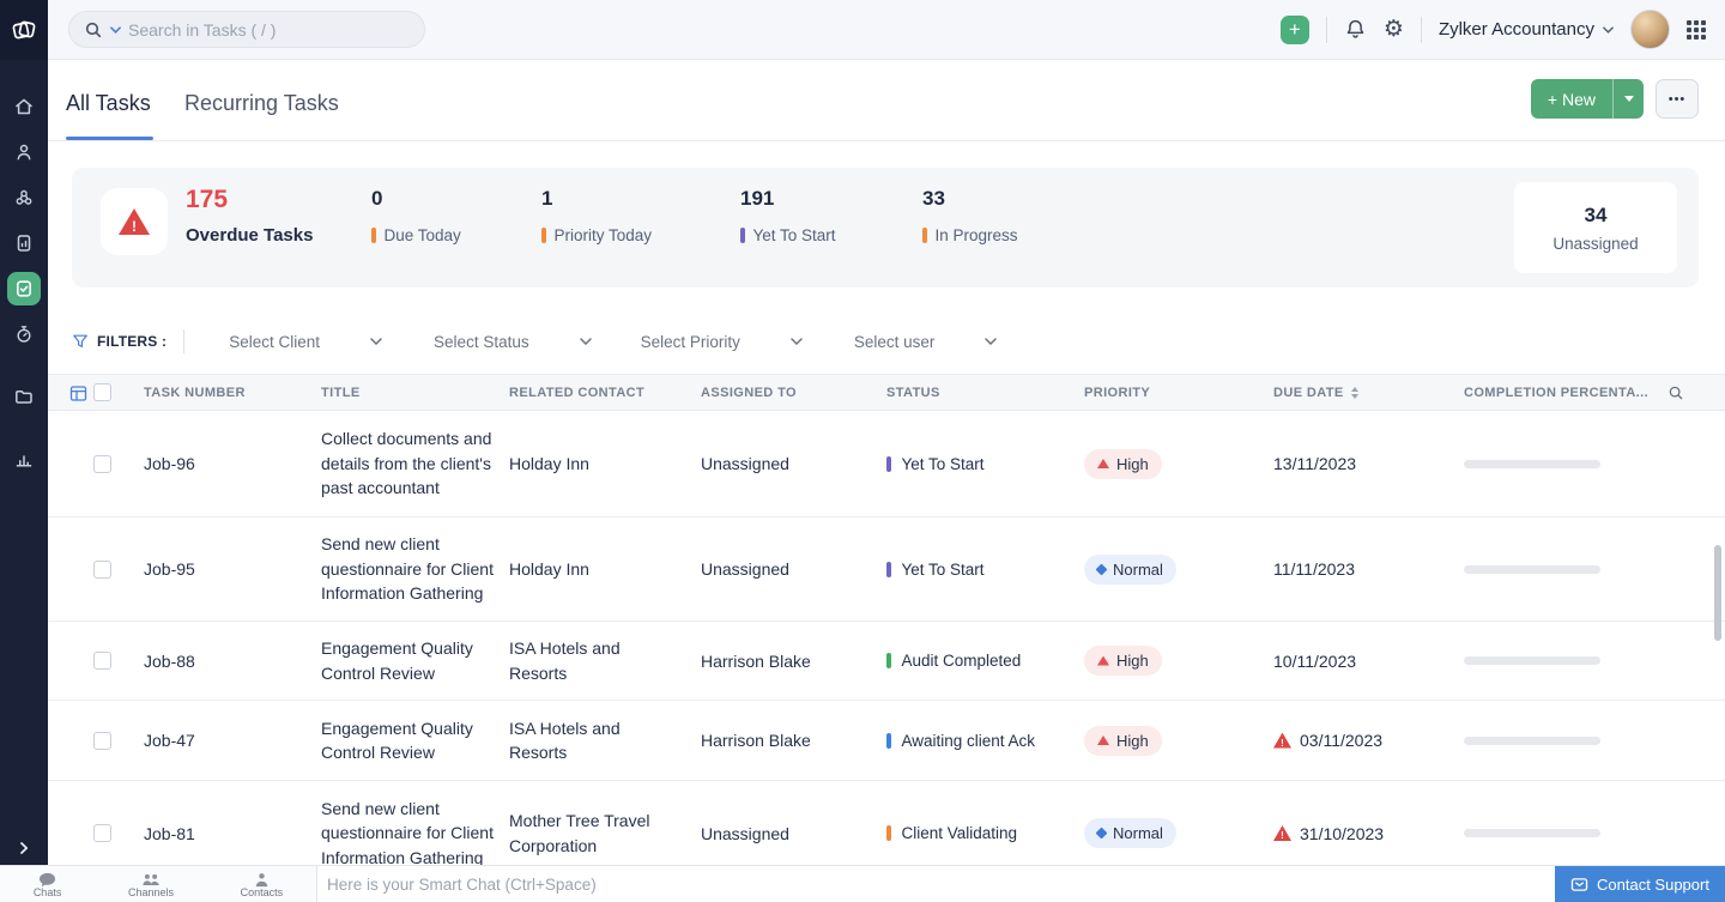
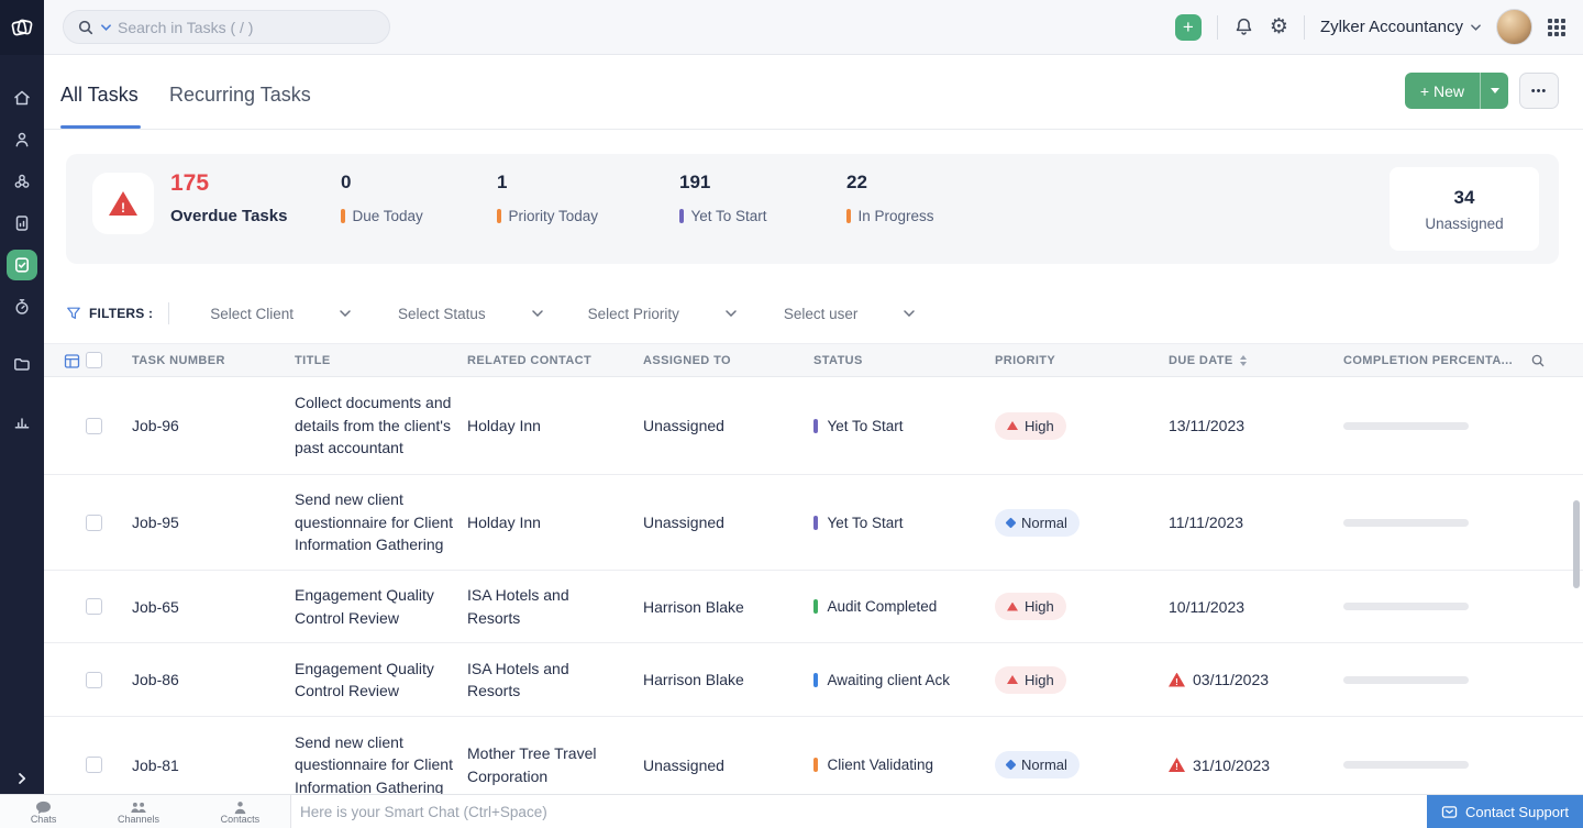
  Search in Tasks ( / )
  +
  ⚙
  Zylker Accountancy
  All Tasks
  Recurring Tasks
  + New
  •••
  !
  175
  Overdue Tasks
  0
  Due Today
  1
  Priority Today
  191
  Yet To Start
- 33
+ 22
  In Progress
  34
  Unassigned
  FILTERS :
  Select Client
  Select Status
  Select Priority
  Select user
  TASK NUMBER
  TITLE
  RELATED CONTACT
  ASSIGNED TO
  STATUS
  PRIORITY
  DUE DATE
  COMPLETION PERCENTA...
  Job-96
  Collect documents and details from the client's past accountant
  Holday Inn
  Unassigned
  Yet To Start
  High
  13/11/2023
  Job-95
  Send new client questionnaire for Client Information Gathering
  Holday Inn
  Unassigned
  Yet To Start
  Normal
  11/11/2023
- Job-88
+ Job-65
  Engagement Quality Control Review
  ISA Hotels and Resorts
  Harrison Blake
  Audit Completed
  High
  10/11/2023
- Job-47
+ Job-86
  Engagement Quality Control Review
  ISA Hotels and Resorts
  Harrison Blake
  Awaiting client Ack
  High
  !
  03/11/2023
  Job-81
  Send new client questionnaire for Client Information Gathering
  Mother Tree Travel Corporation
  Unassigned
  Client Validating
  Normal
  !
  31/10/2023
  Chats
  Channels
  Contacts
  Here is your Smart Chat (Ctrl+Space)
  Contact Support
